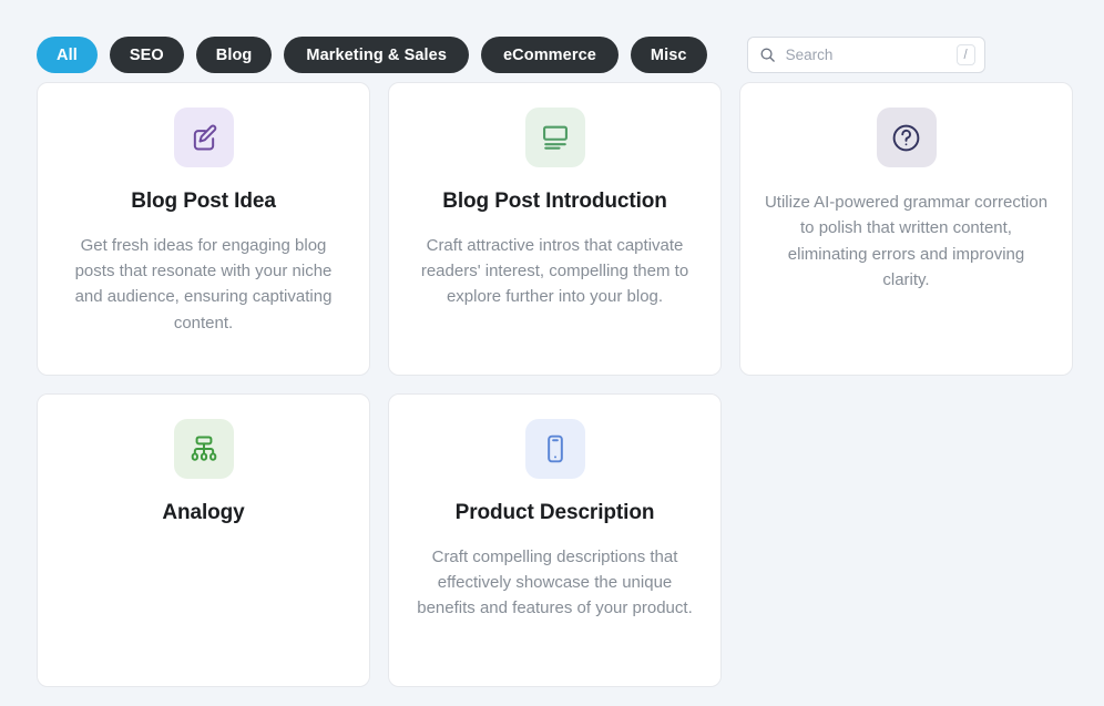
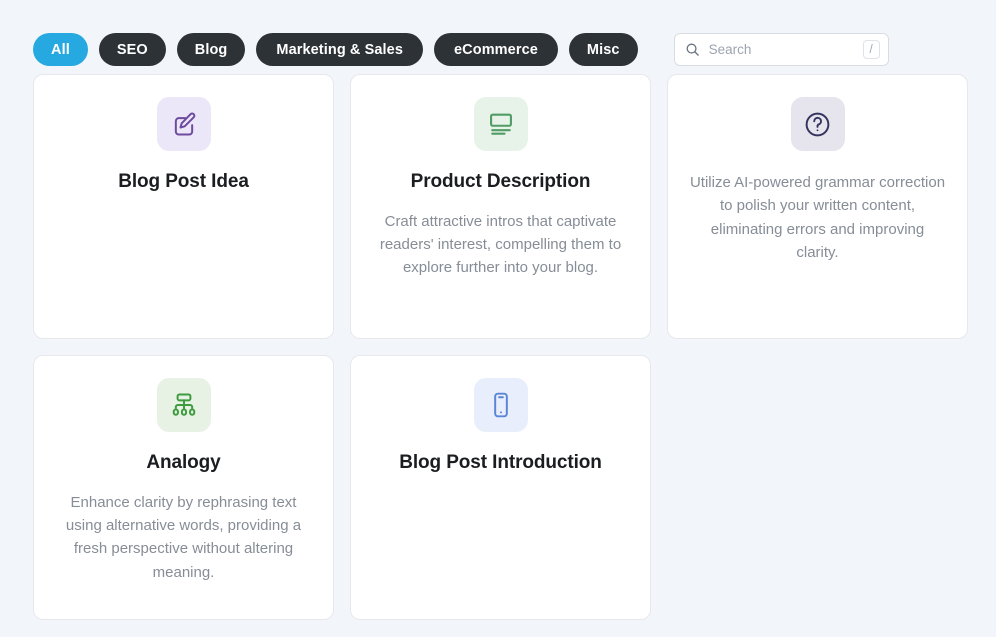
  All
  SEO
  Blog
  Marketing & Sales
  eCommerce
  Misc
  Search
  /
  Blog Post Idea
- Get fresh ideas for engaging blog posts that resonate with your niche and audience, ensuring captivating content.
- Blog Post Introduction
+ Product Description
  Craft attractive intros that captivate readers' interest, compelling them to explore further into your blog.
- Utilize AI-powered grammar correction to polish that written content, eliminating errors and improving clarity.
+ Utilize AI-powered grammar correction to polish your written content, eliminating errors and improving clarity.
  Analogy
+ Enhance clarity by rephrasing text using alternative words, providing a fresh perspective without altering meaning.
- Product Description
+ Blog Post Introduction
- Craft compelling descriptions that effectively showcase the unique benefits and features of your product.
